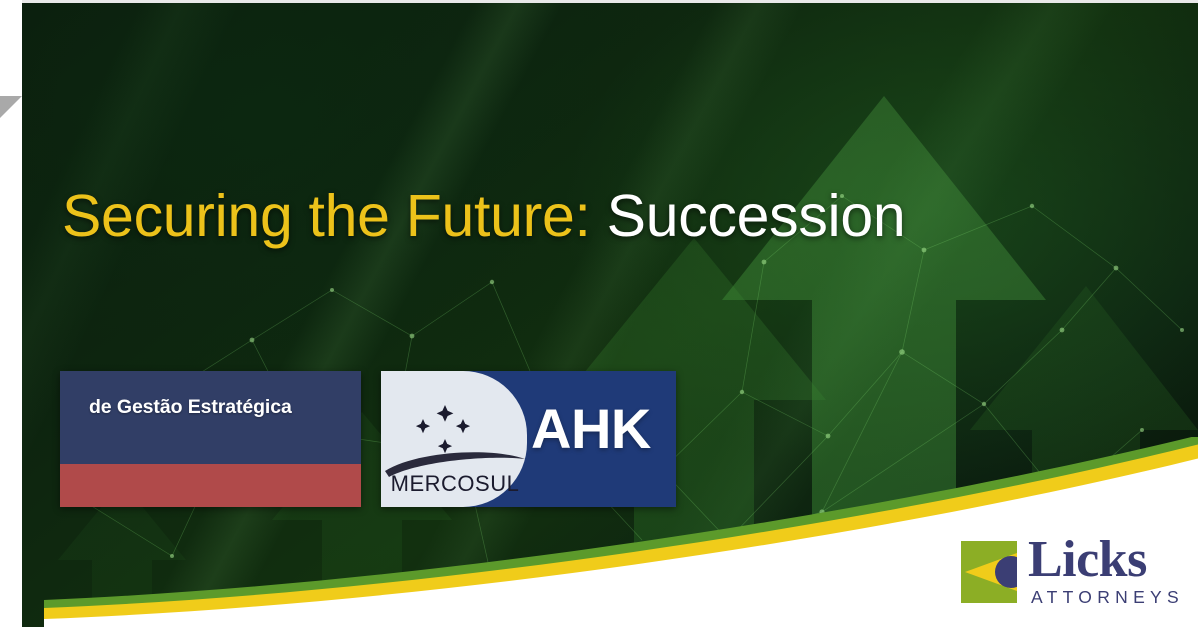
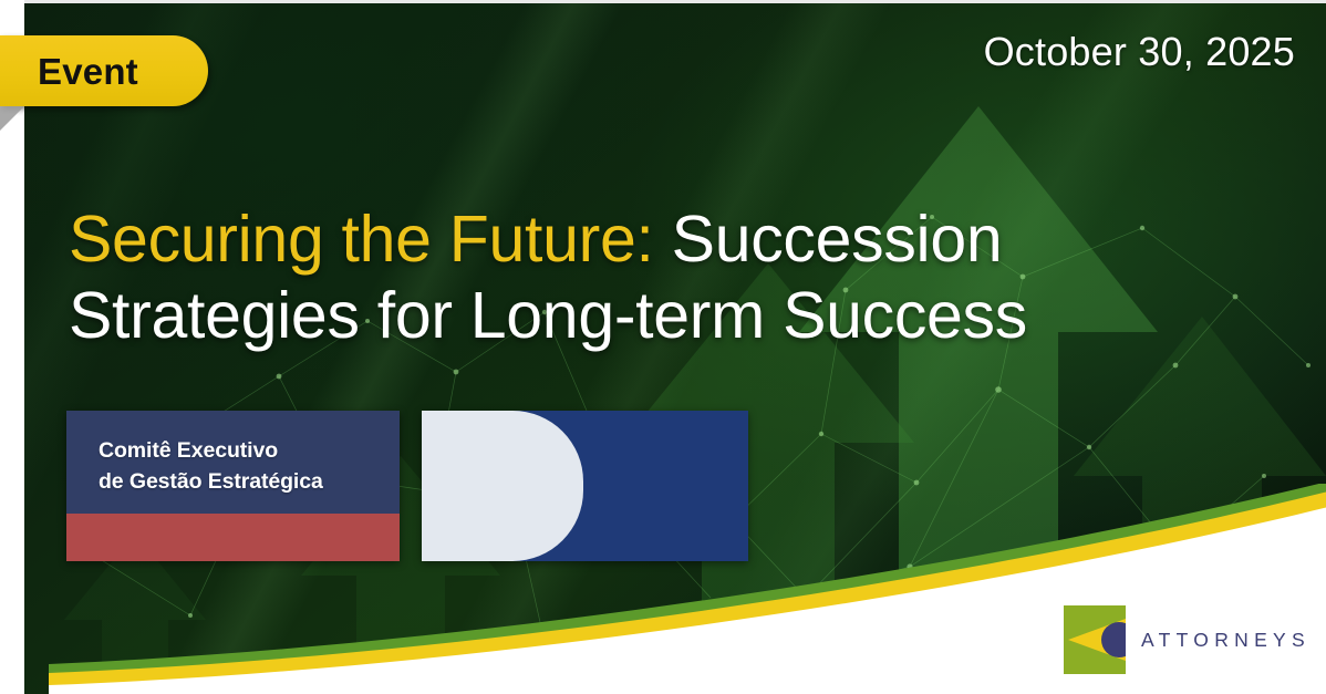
+ Event
+ October 30, 2025
  Securing the Future: Succession
+ Strategies for Long-term Success
+ Comitê Executivo
  de Gestão Estratégica
- MERCOSUL
- AHK
- Licks
  ATTORNEYS
